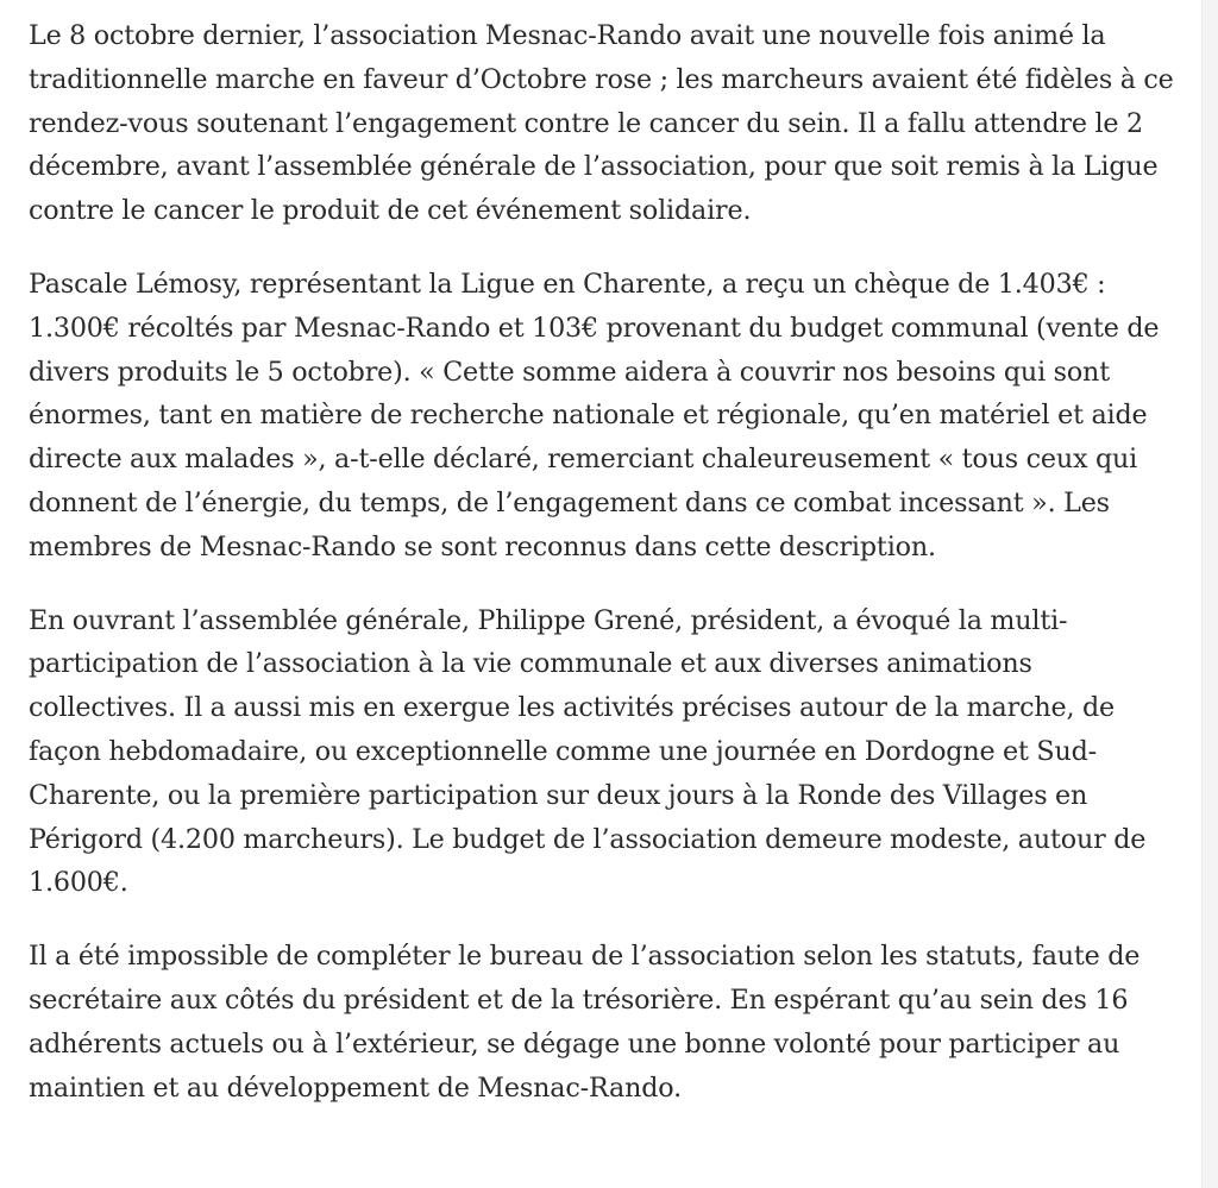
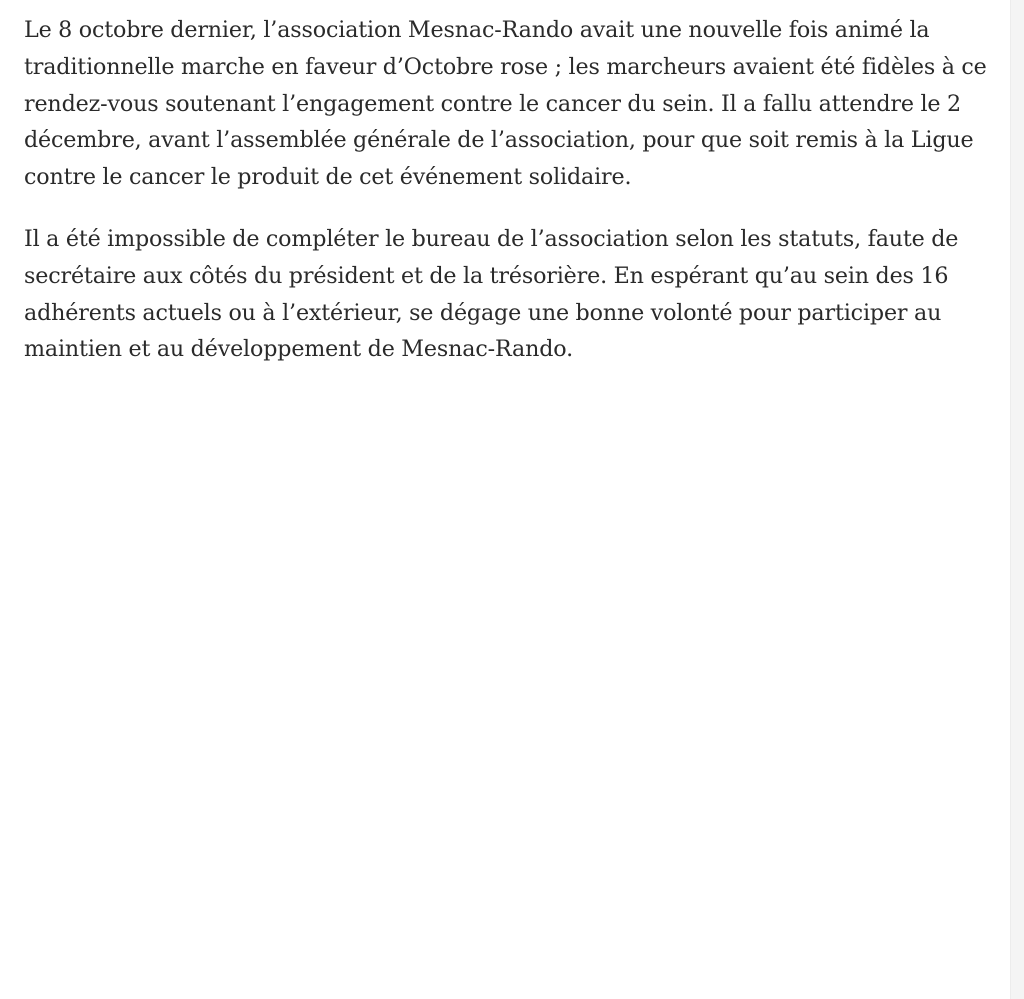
  Le 8 octobre dernier, l’association Mesnac-Rando avait une nouvelle fois animé la traditionnelle marche en faveur d’Octobre rose ; les marcheurs avaient été fidèles à ce rendez-vous soutenant l’engagement contre le cancer du sein. Il a fallu attendre le 2 décembre, avant l’assemblée générale de l’association, pour que soit remis à la Ligue contre le cancer le produit de cet événement solidaire.
- Pascale Lémosy, représentant la Ligue en Charente, a reçu un chèque de 1.403€ : 1.300€ récoltés par Mesnac-Rando et 103€ provenant du budget communal (vente de divers produits le 5 octobre). « Cette somme aidera à couvrir nos besoins qui sont énormes, tant en matière de recherche nationale et régionale, qu’en matériel et aide directe aux malades », a-t-elle déclaré, remerciant chaleureusement « tous ceux qui donnent de l’énergie, du temps, de l’engagement dans ce combat incessant ». Les membres de Mesnac-Rando se sont reconnus dans cette description.
- En ouvrant l’assemblée générale, Philippe Grené, président, a évoqué la multi-participation de l’association à la vie communale et aux diverses animations collectives. Il a aussi mis en exergue les activités précises autour de la marche, de façon hebdomadaire, ou exceptionnelle comme une journée en Dordogne et Sud-Charente, ou la première participation sur deux jours à la Ronde des Villages en Périgord (4.200 marcheurs). Le budget de l’association demeure modeste, autour de 1.600€.
  Il a été impossible de compléter le bureau de l’association selon les statuts, faute de secrétaire aux côtés du président et de la trésorière. En espérant qu’au sein des 16 adhérents actuels ou à l’extérieur, se dégage une bonne volonté pour participer au maintien et au développement de Mesnac-Rando.
